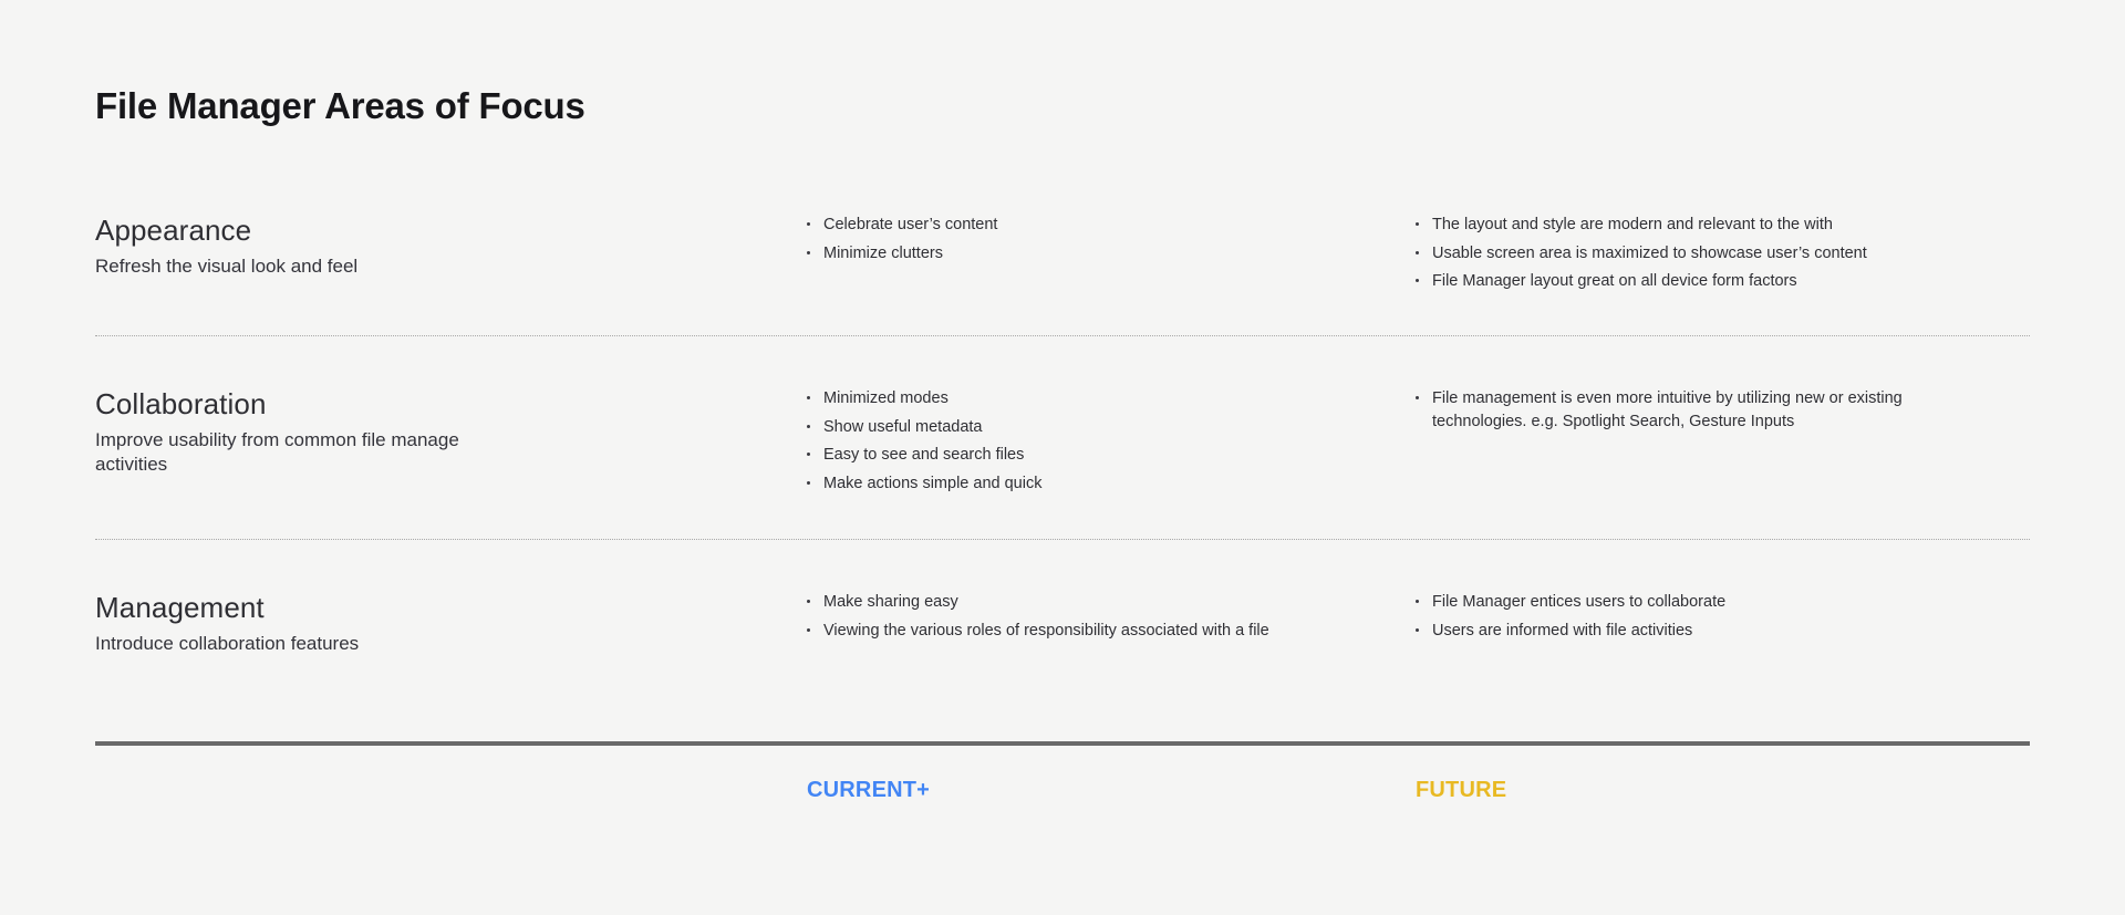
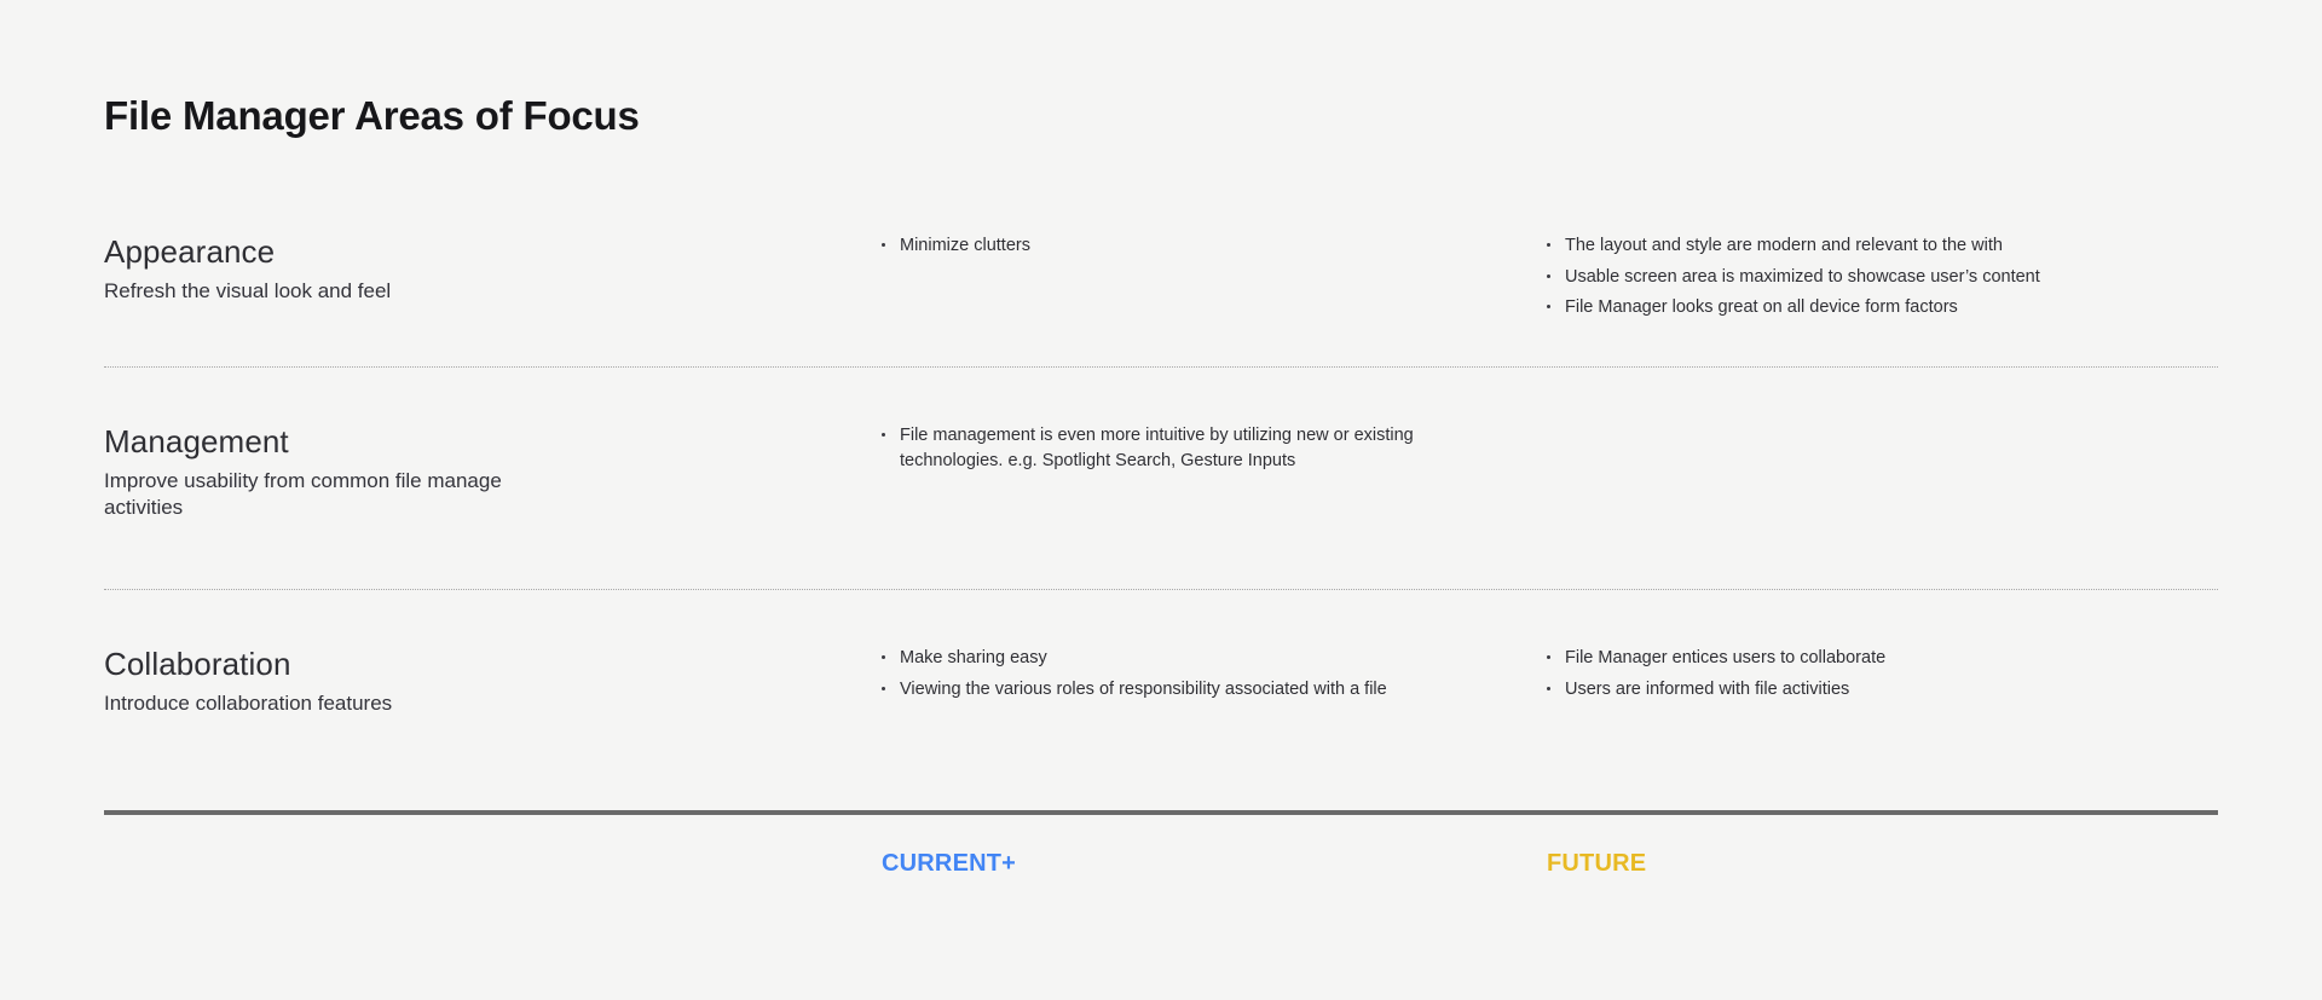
  File Manager Areas of Focus
  Appearance
  Refresh the visual look and feel
- Celebrate user’s content
  Minimize clutters
  The layout and style are modern and relevant to the with
  Usable screen area is maximized to showcase user’s content
- File Manager layout great on all device form factors
+ File Manager looks great on all device form factors
- Collaboration
+ Management
  Improve usability from common file manage activities
- Minimized modes
- Show useful metadata
- Easy to see and search files
- Make actions simple and quick
  File management is even more intuitive by utilizing new or existing technologies. e.g. Spotlight Search, Gesture Inputs
- Management
+ Collaboration
  Introduce collaboration features
  Make sharing easy
  Viewing the various roles of responsibility associated with a file
  File Manager entices users to collaborate
  Users are informed with file activities
  CURRENT+
  FUTURE
